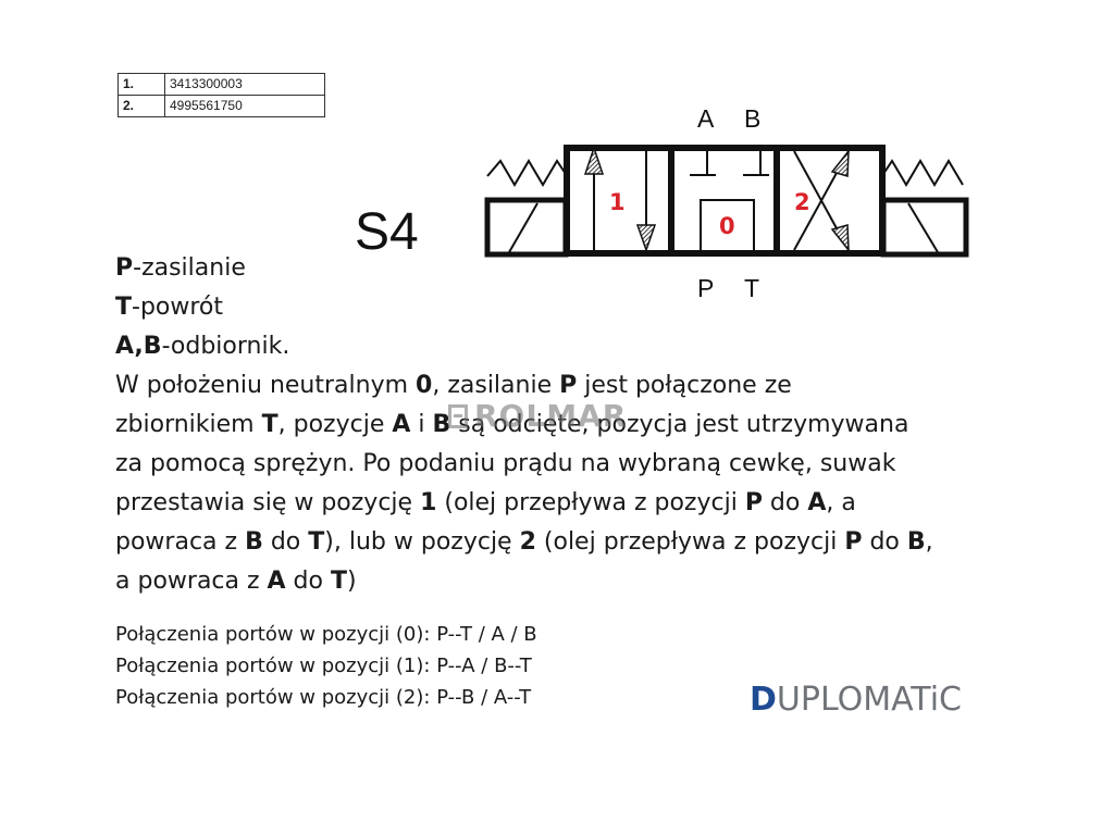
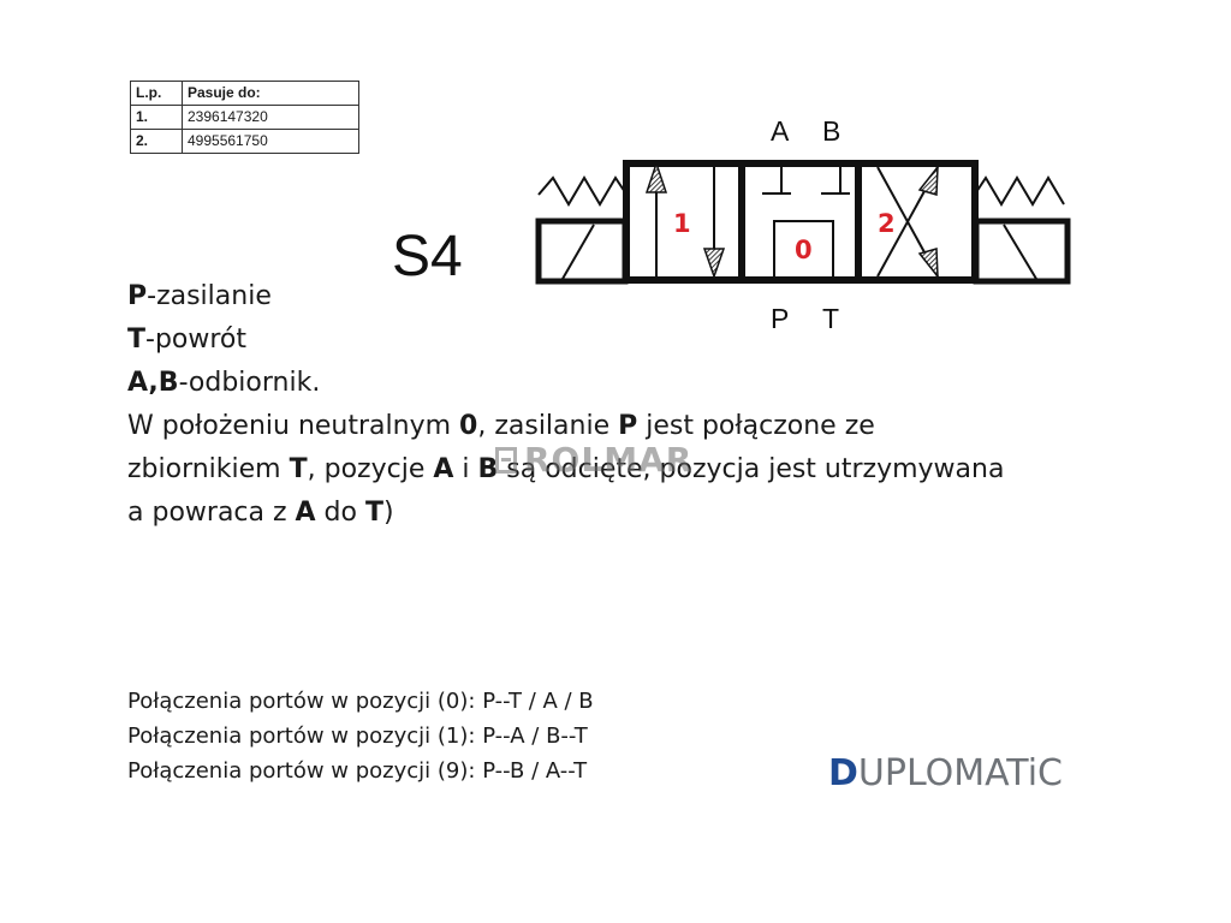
+ L.p.	Pasuje do:
- 1.	3413300003
+ 1.	2396147320
  2.	4995561750
  S4
  A
  B
  P
  T
  1
  0
  2
  P-zasilanie
  T-powrót
  A,B-odbiornik.
  W położeniu neutralnym 0, zasilanie P jest połączone ze
  zbiornikiem T, pozycje A i B są odcięte, pozycja jest utrzymywana
- za pomocą sprężyn. Po podaniu prądu na wybraną cewkę, suwak
- przestawia się w pozycję 1 (olej przepływa z pozycji P do A, a
- powraca z B do T), lub w pozycję 2 (olej przepływa z pozycji P do B,
  a powraca z A do T)
  ROLMAR
  Połączenia portów w pozycji (0): P--T / A / B
  Połączenia portów w pozycji (1): P--A / B--T
- Połączenia portów w pozycji (2): P--B / A--T
+ Połączenia portów w pozycji (9): P--B / A--T
  DUPLOMATiC
